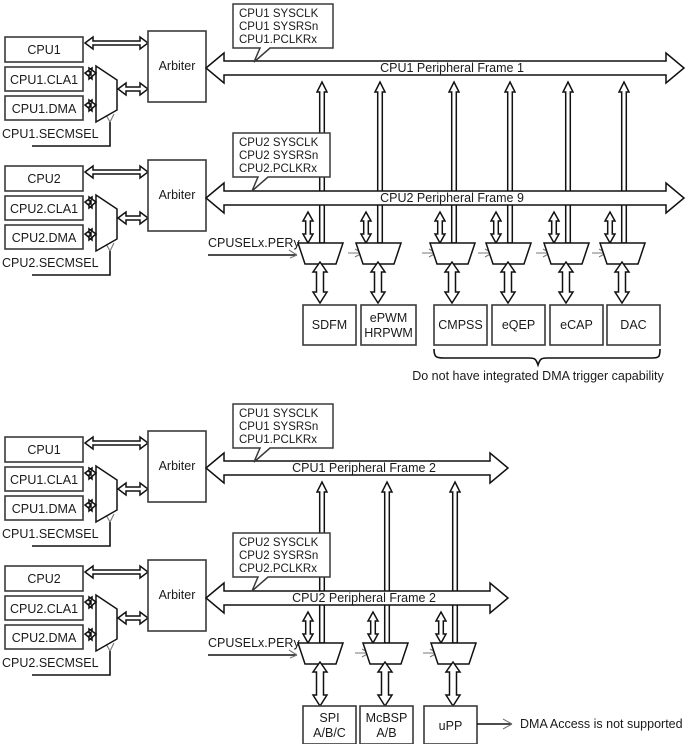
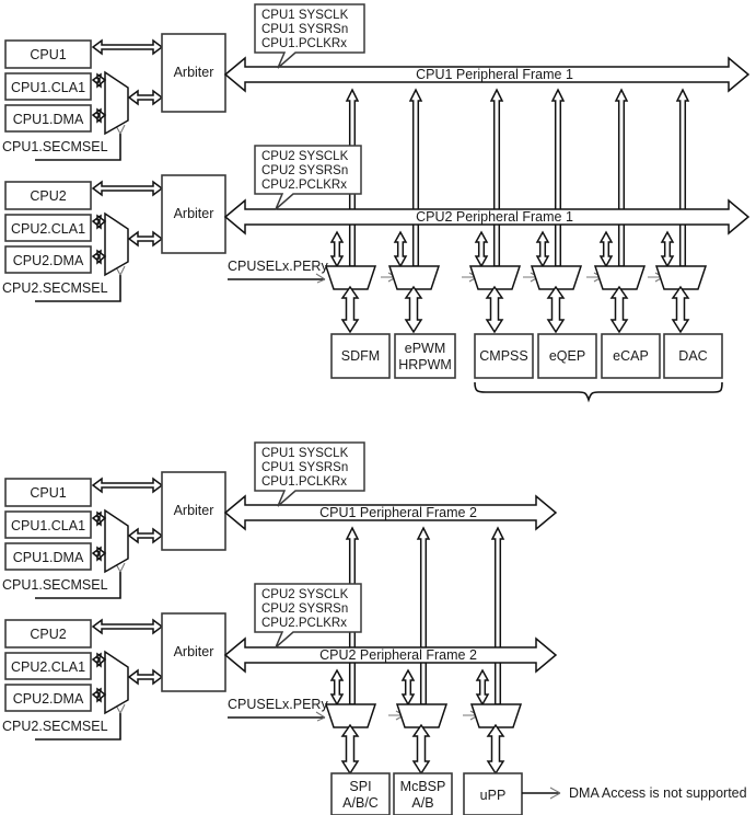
  CPU1
  CPU1.CLA1
  CPU1.DMA
  CPU1.SECMSEL
  Arbiter
  CPU1 Peripheral Frame 1
  CPU1 SYSCLK
  CPU1 SYSRSn
  CPU1.PCLKRx
  CPU2
  CPU2.CLA1
  CPU2.DMA
  CPU2.SECMSEL
  Arbiter
- CPU2 Peripheral Frame 9
+ CPU2 Peripheral Frame 1
  CPU2 SYSCLK
  CPU2 SYSRSn
  CPU2.PCLKRx
  CPUSELx.PERy
  SDFM
  ePWM
  HRPWM
  CMPSS
  eQEP
  eCAP
  DAC
- Do not have integrated DMA trigger capability
  CPU1
  CPU1.CLA1
  CPU1.DMA
  CPU1.SECMSEL
  Arbiter
  CPU1 Peripheral Frame 2
  CPU1 SYSCLK
  CPU1 SYSRSn
  CPU1.PCLKRx
  CPU2
  CPU2.CLA1
  CPU2.DMA
  CPU2.SECMSEL
  Arbiter
  CPU2 Peripheral Frame 2
  CPU2 SYSCLK
  CPU2 SYSRSn
  CPU2.PCLKRx
  CPUSELx.PERy
  SPI
  A/B/C
  McBSP
  A/B
  uPP
  DMA Access is not supported
